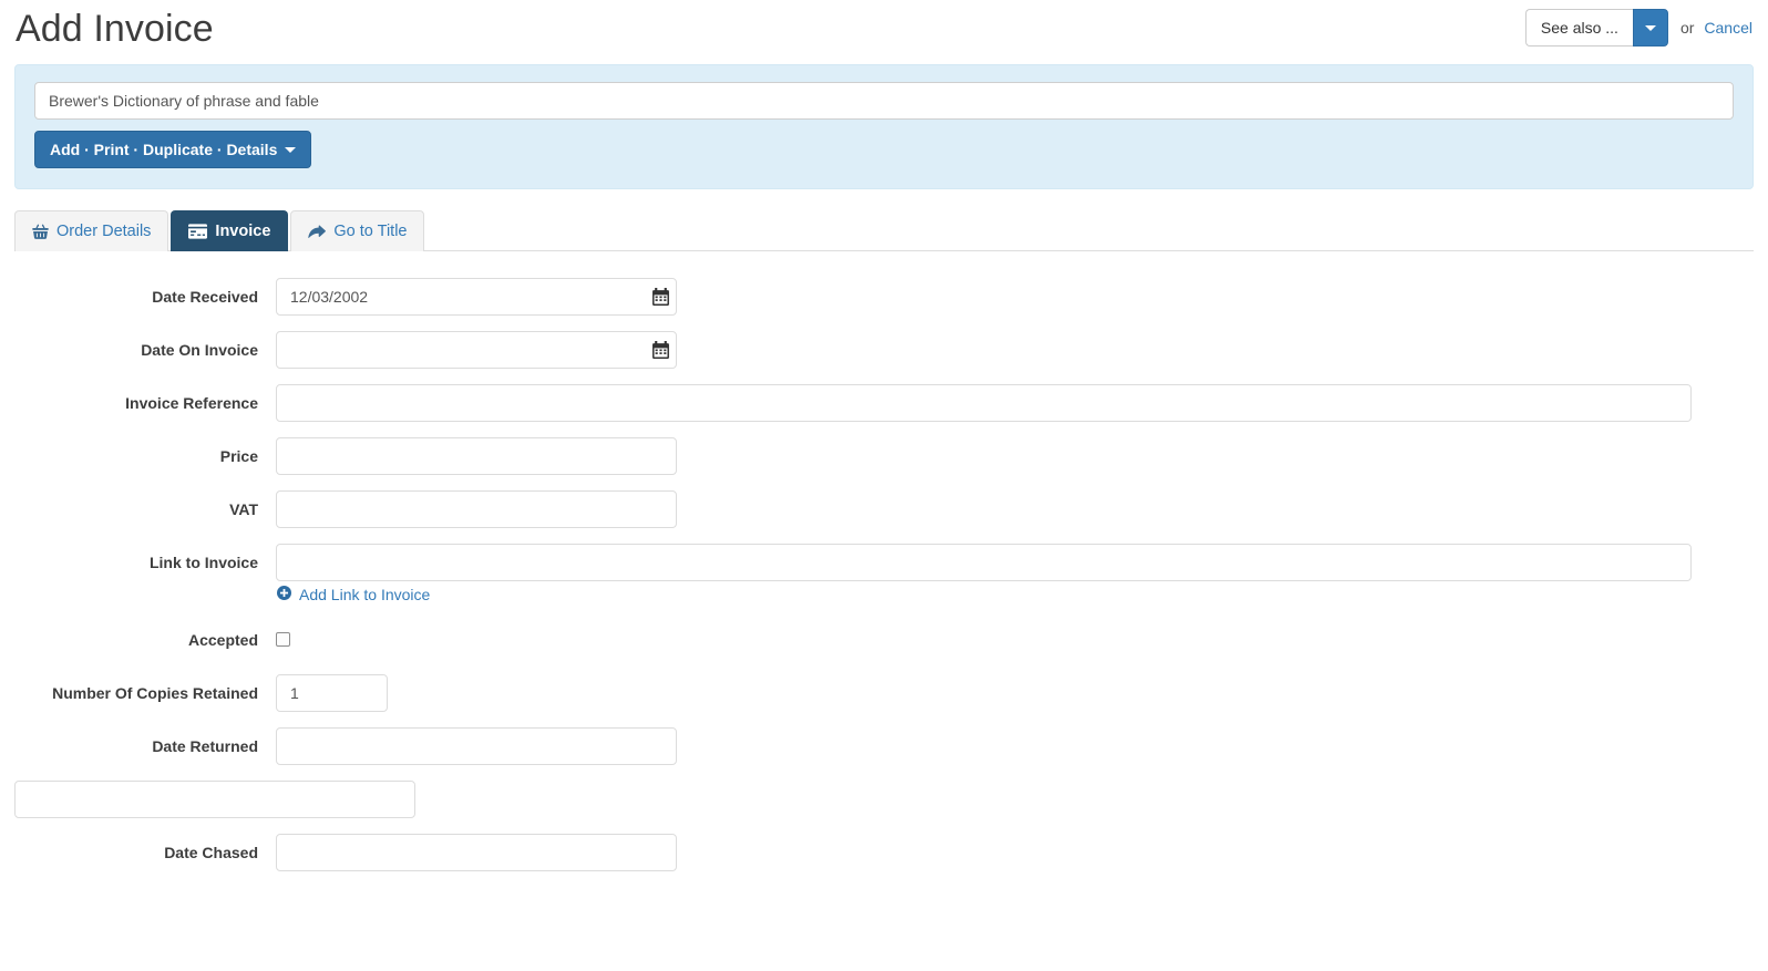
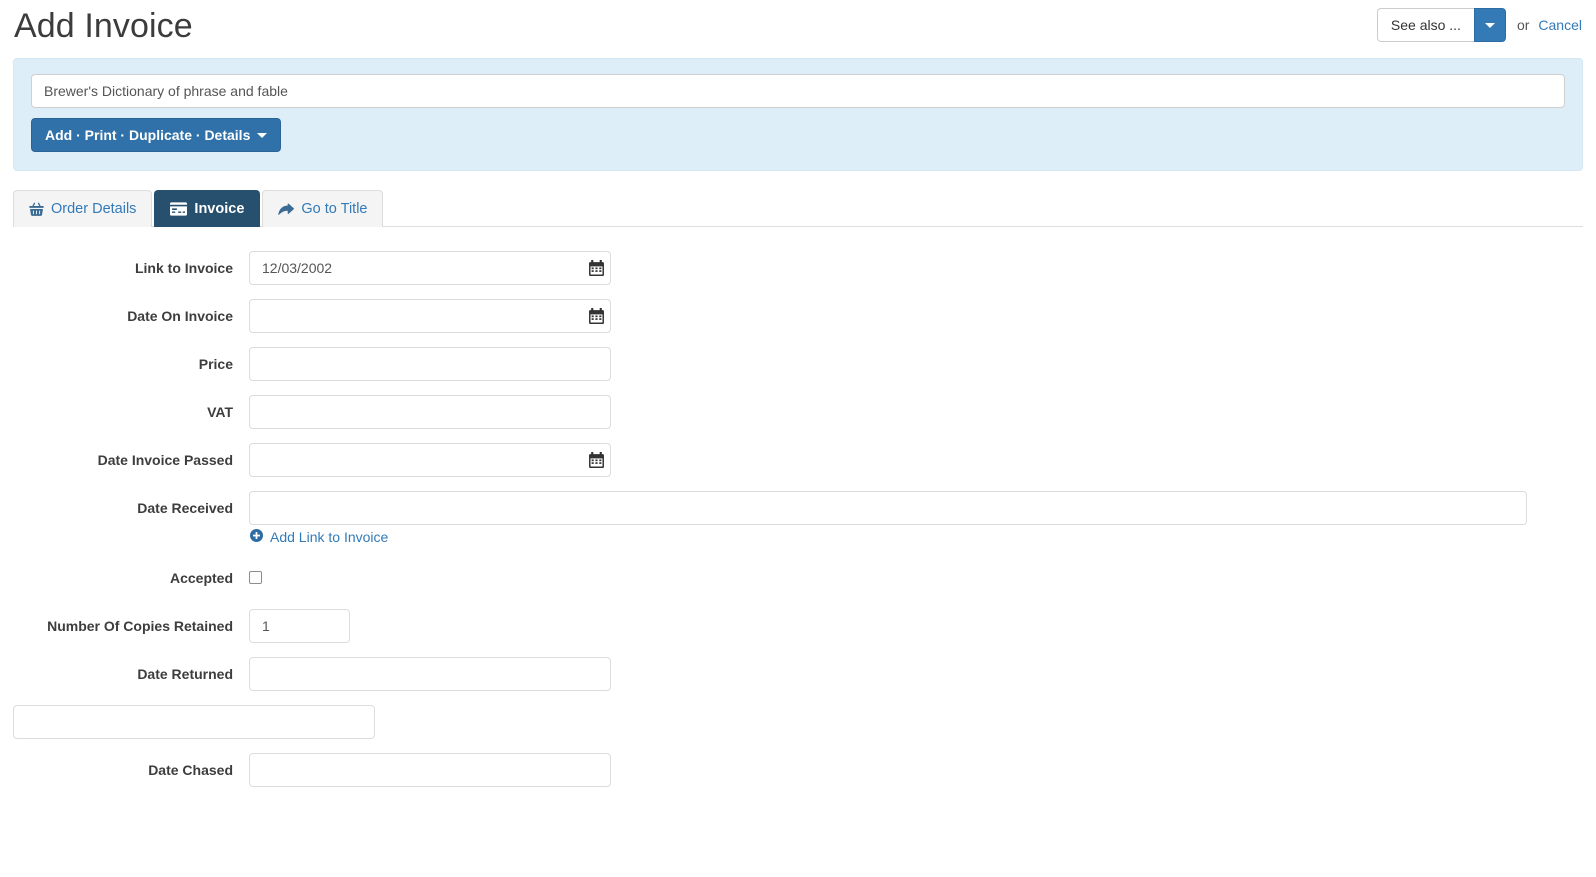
  Add Invoice
  See also ...
  or
  Cancel
  Brewer's Dictionary of phrase and fable
  Add · Print · Duplicate · Details
  Order Details
  Invoice
  Go to Title
- Date Received
+ Link to Invoice
  12/03/2002
  Date On Invoice
- Invoice Reference
  Price
  VAT
+ Date Invoice Passed
- Link to Invoice
+ Date Received
  Add Link to Invoice
  Accepted
  Number Of Copies Retained
  1
  Date Returned
  Date Chased
